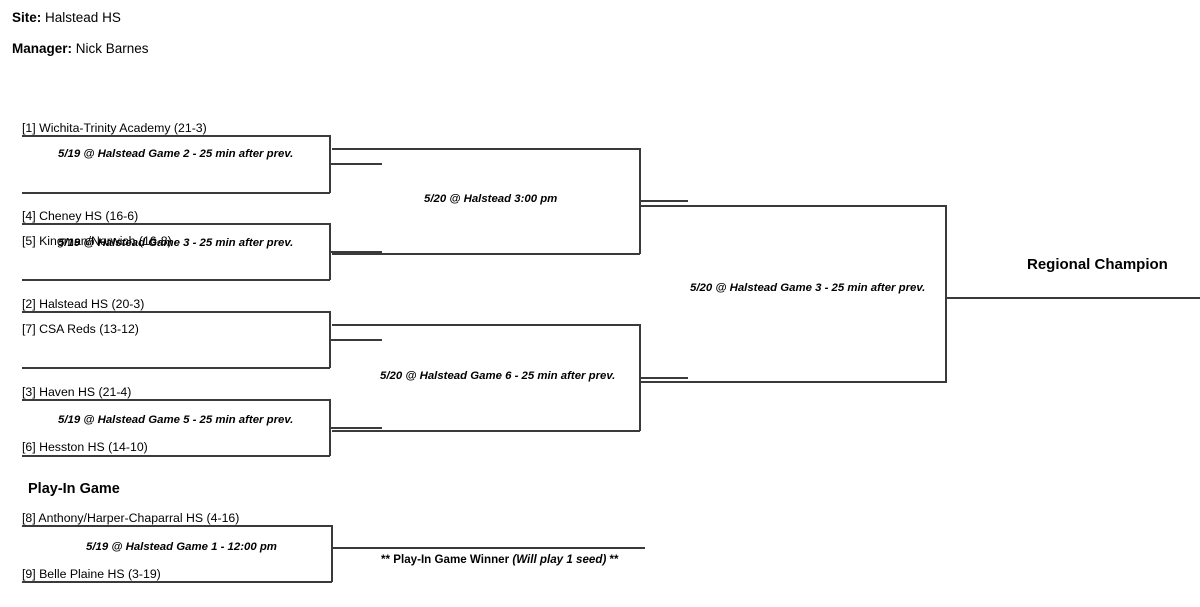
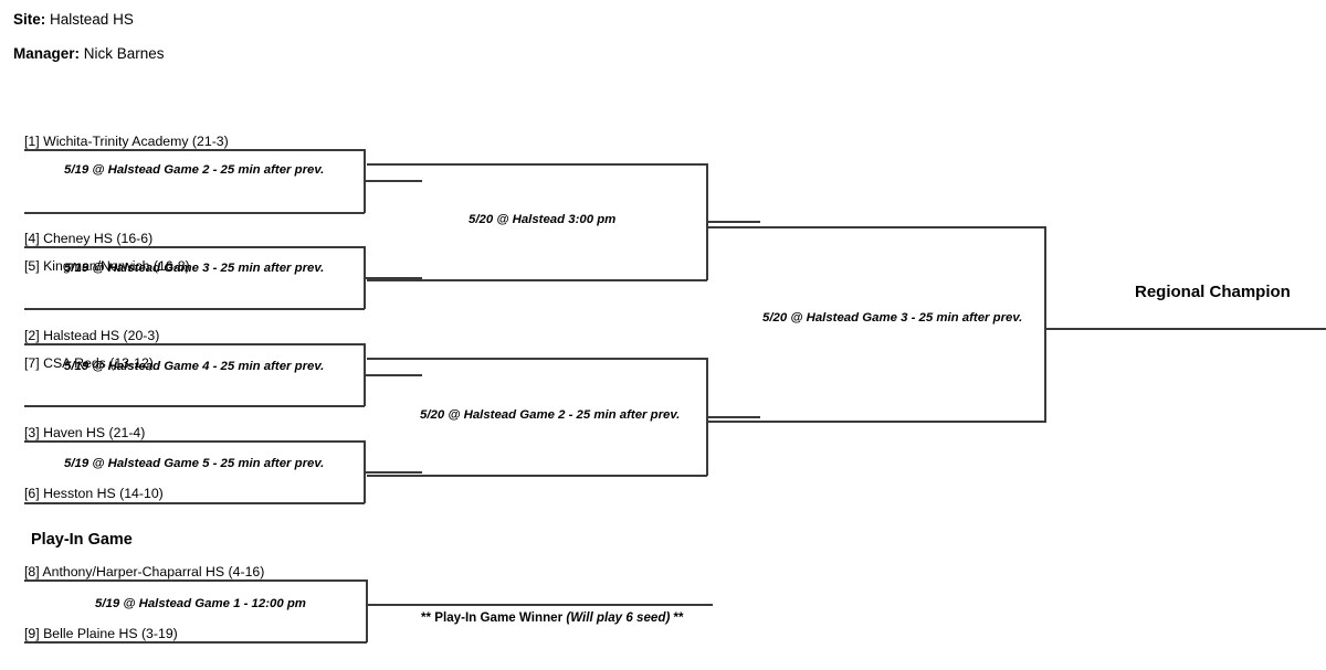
  Site: Halstead HS
  Manager: Nick Barnes
  [1] Wichita-Trinity Academy (21-3)
  5/19 @ Halstead Game 2 - 25 min after prev.
  [4] Cheney HS (16-6)
  [5] Kingman/Norwich (16-8)
  5/19 @ Halstead Game 3 - 25 min after prev.
  [2] Halstead HS (20-3)
  [7] CSA Reds (13-12)
+ 5/19 @ Halstead Game 4 - 25 min after prev.
  [3] Haven HS (21-4)
  [6] Hesston HS (14-10)
  5/19 @ Halstead Game 5 - 25 min after prev.
  5/20 @ Halstead 3:00 pm
- 5/20 @ Halstead Game 6 - 25 min after prev.
+ 5/20 @ Halstead Game 2 - 25 min after prev.
  5/20 @ Halstead Game 3 - 25 min after prev.
  Regional Champion
  Play-In Game
  [8] Anthony/Harper-Chaparral HS (4-16)
  [9] Belle Plaine HS (3-19)
  5/19 @ Halstead Game 1 - 12:00 pm
- ** Play-In Game Winner (Will play 1 seed) **
+ ** Play-In Game Winner (Will play 6 seed) **
